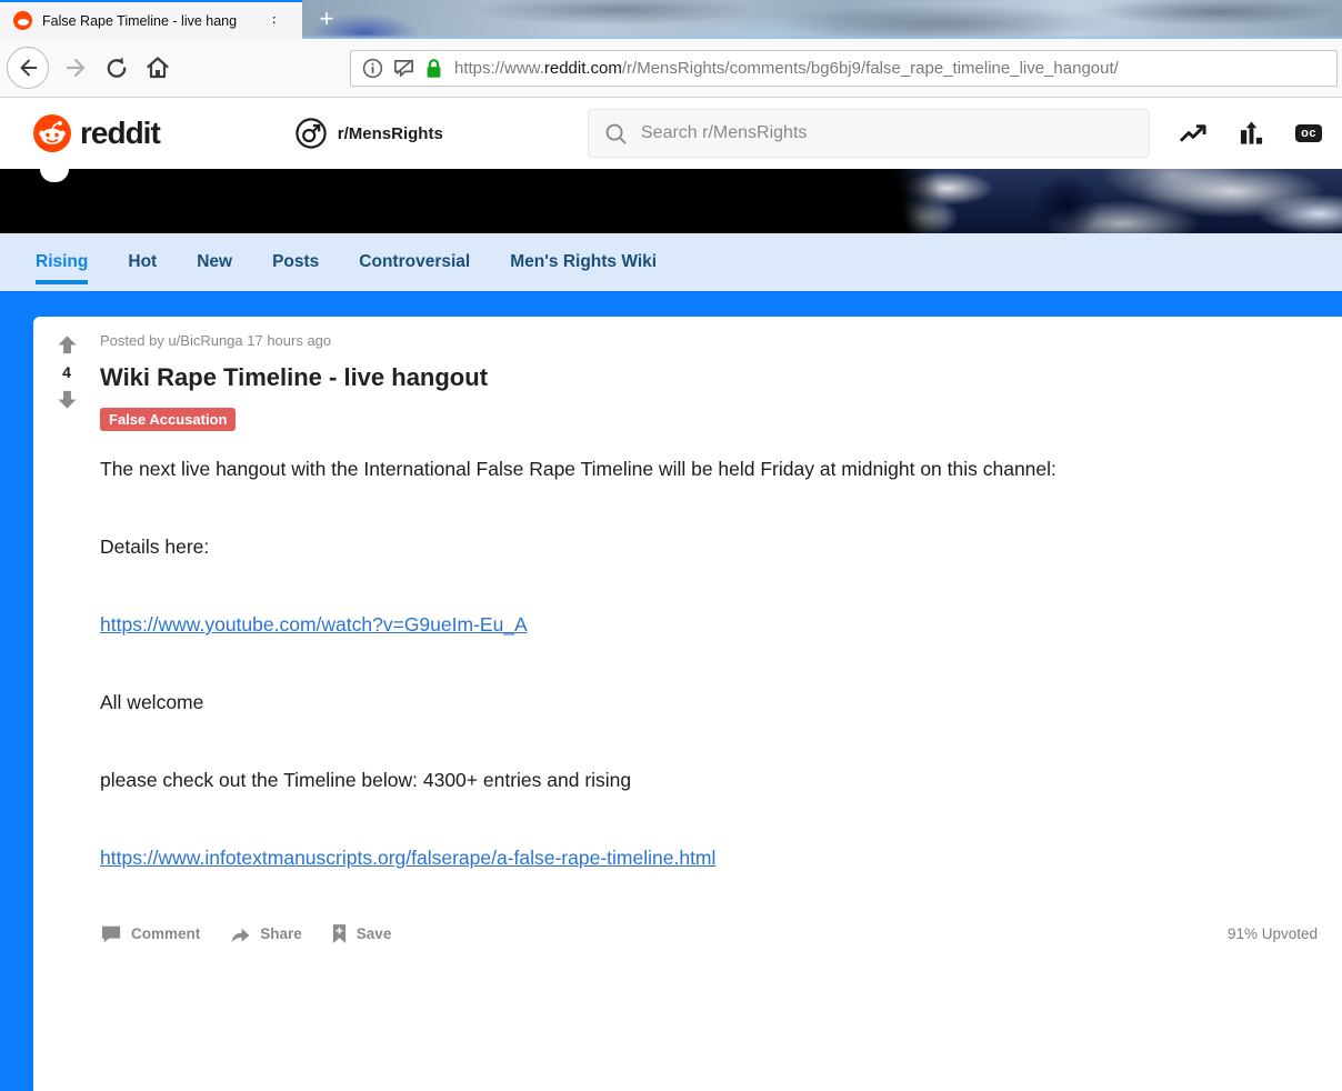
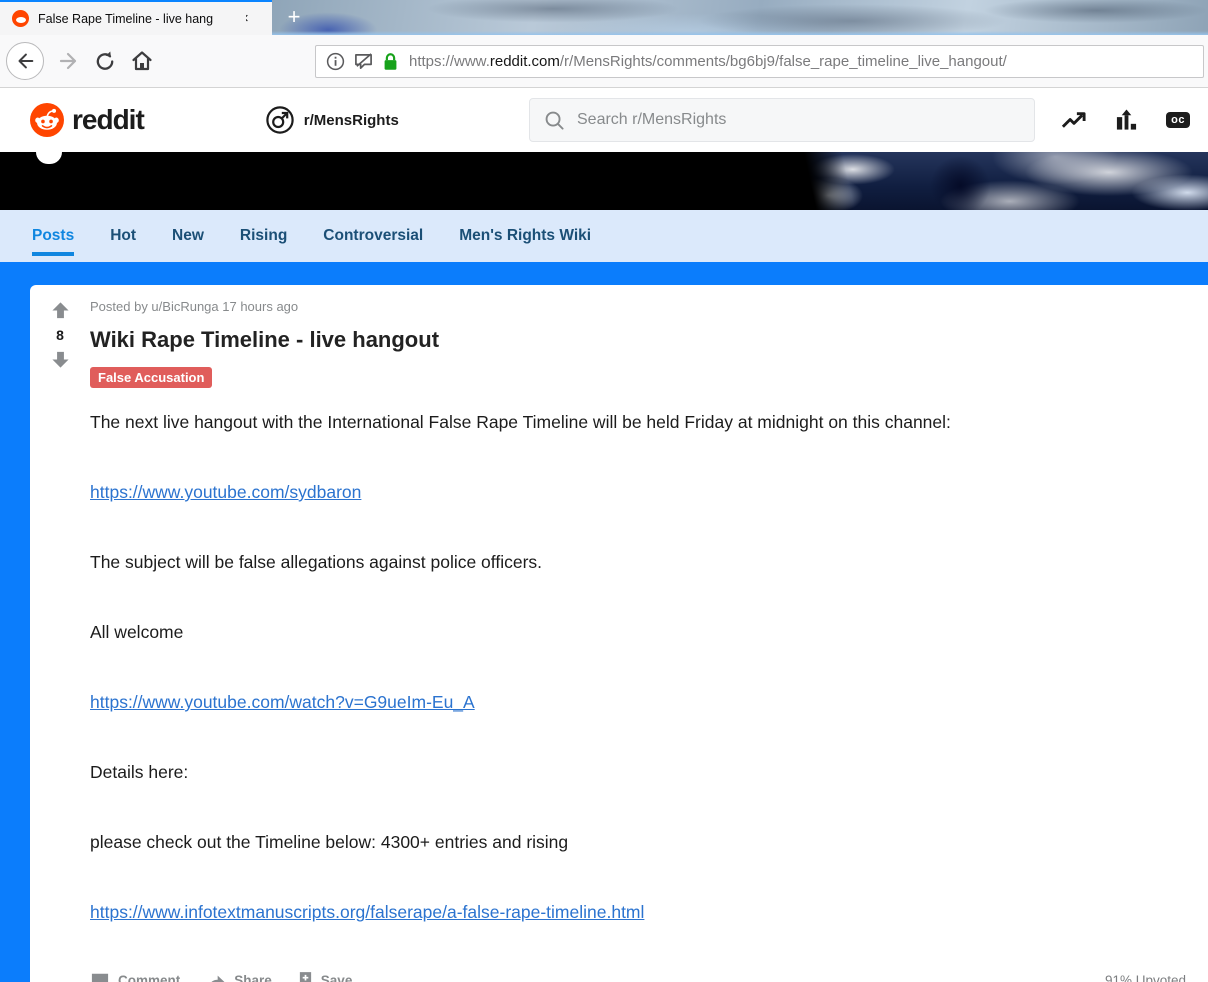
  False Rape Timeline - live hang
  +
  https://www.reddit.com/r/MensRights/comments/bg6bj9/false_rape_timeline_live_hangout/
  reddit
  r/MensRights
  Search r/MensRights
  oc
- Rising
+ Posts
  Hot
  New
- Posts
+ Rising
  Controversial
  Men's Rights Wiki
- 4
+ 8
  Posted by u/BicRunga 17 hours ago
  Wiki Rape Timeline - live hangout
  False Accusation
  The next live hangout with the International False Rape Timeline will be held Friday at midnight on this channel:
+ https://www.youtube.com/sydbaron
+ The subject will be false allegations against police officers.
- Details here:
+ All welcome
  https://www.youtube.com/watch?v=G9ueIm-Eu_A
- All welcome
+ Details here:
  please check out the Timeline below: 4300+ entries and rising
  https://www.infotextmanuscripts.org/falserape/a-false-rape-timeline.html
  Comment
  Share
  Save
  91% Upvoted
